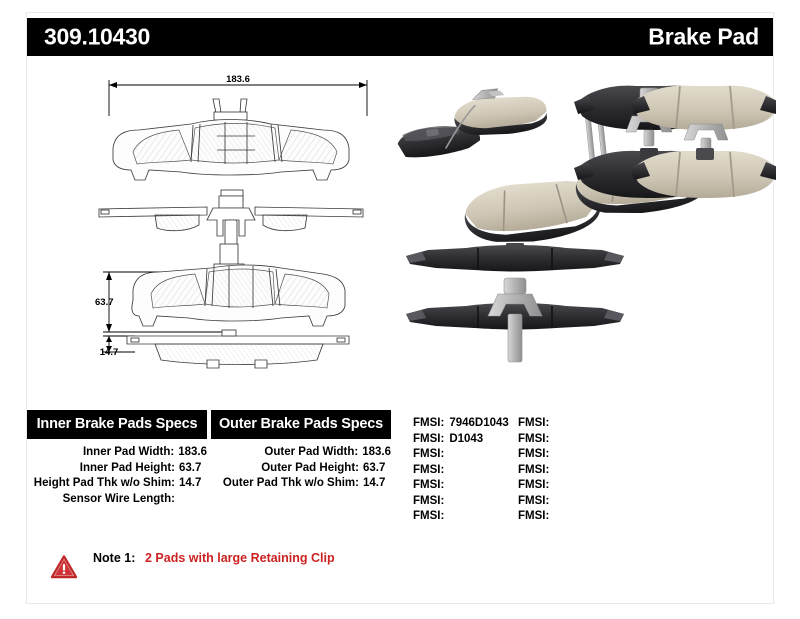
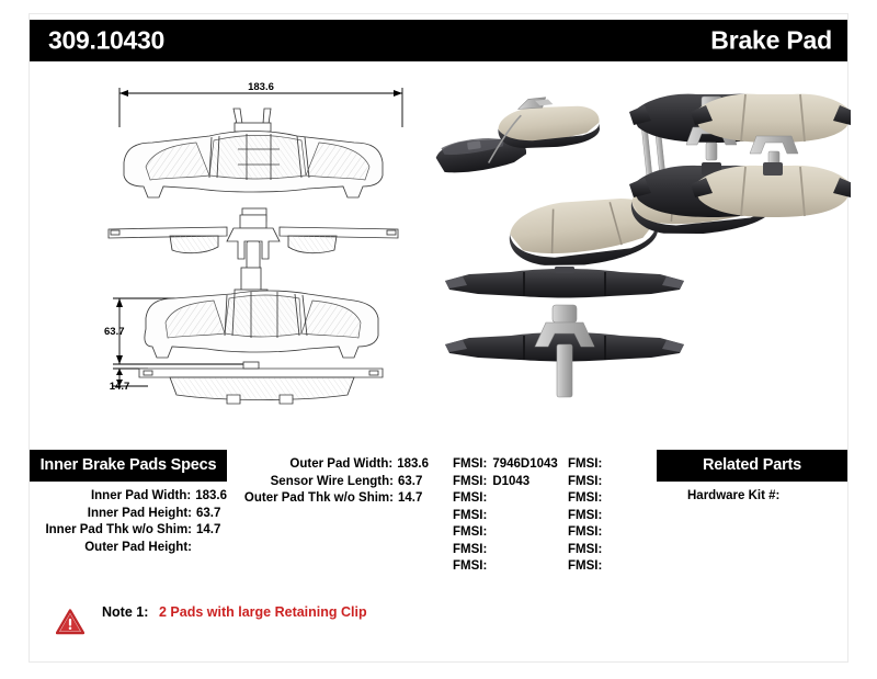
  309.10430
  Brake Pad
  183.6
  63.7
  14.7
  Inner Brake Pads Specs
  Inner Pad Width:
  183.6
  Inner Pad Height:
  63.7
- Height Pad Thk w/o Shim:
+ Inner Pad Thk w/o Shim:
  14.7
- Sensor Wire Length:
+ Outer Pad Height:
- Outer Brake Pads Specs
  Outer Pad Width:
  183.6
- Outer Pad Height:
+ Sensor Wire Length:
  63.7
  Outer Pad Thk w/o Shim:
  14.7
  FMSI:
  7946D1043
  FMSI:
  FMSI:
  D1043
  FMSI:
  FMSI:
  FMSI:
  FMSI:
  FMSI:
  FMSI:
  FMSI:
  FMSI:
  FMSI:
  FMSI:
  FMSI:
+ Related Parts
+ Hardware Kit #:
  Note 1:
  2 Pads with large Retaining Clip
